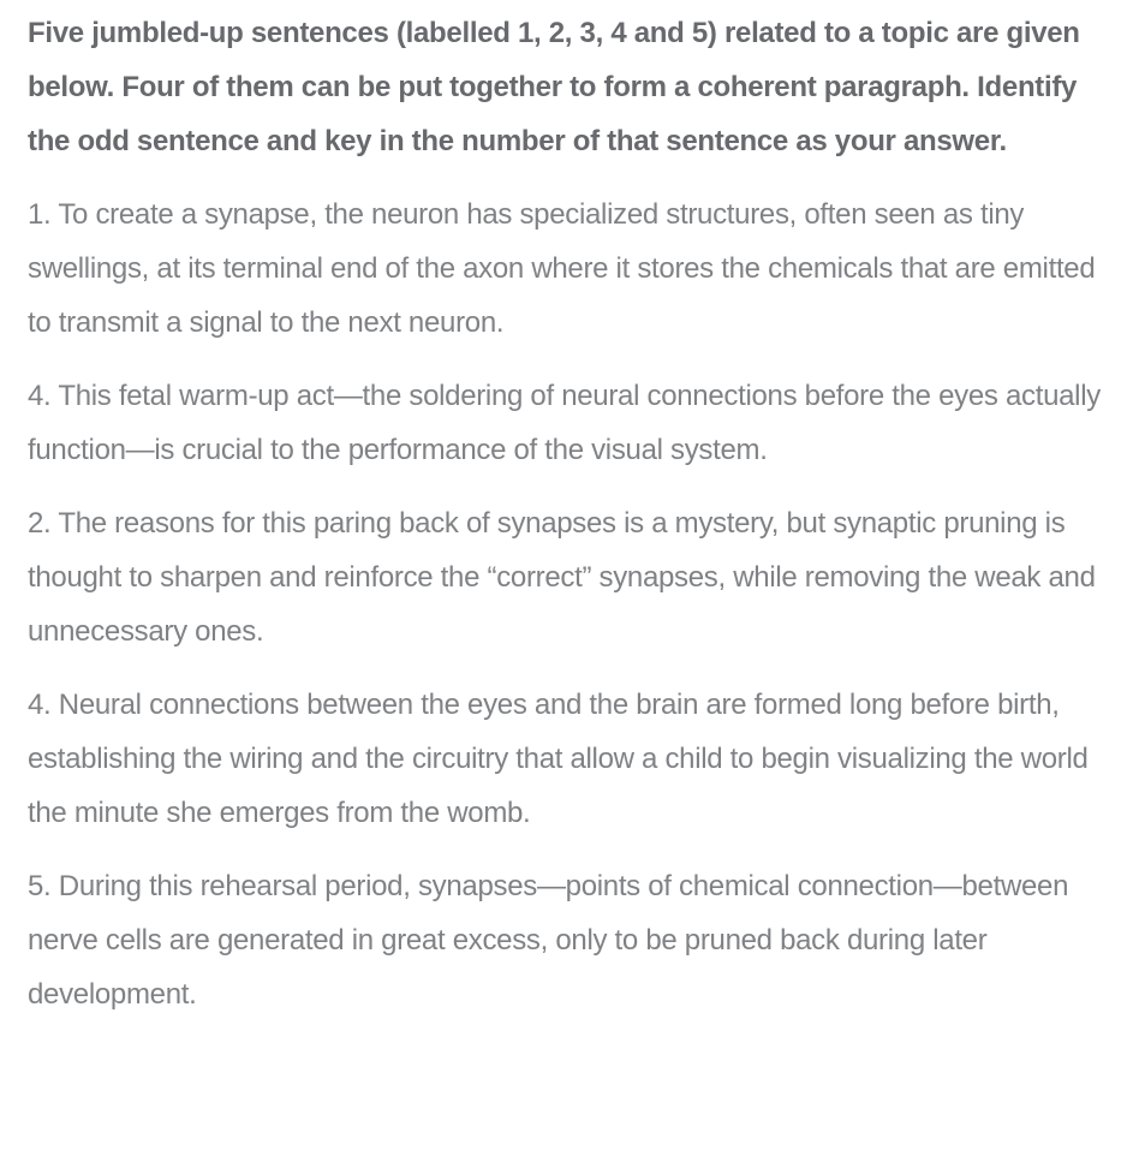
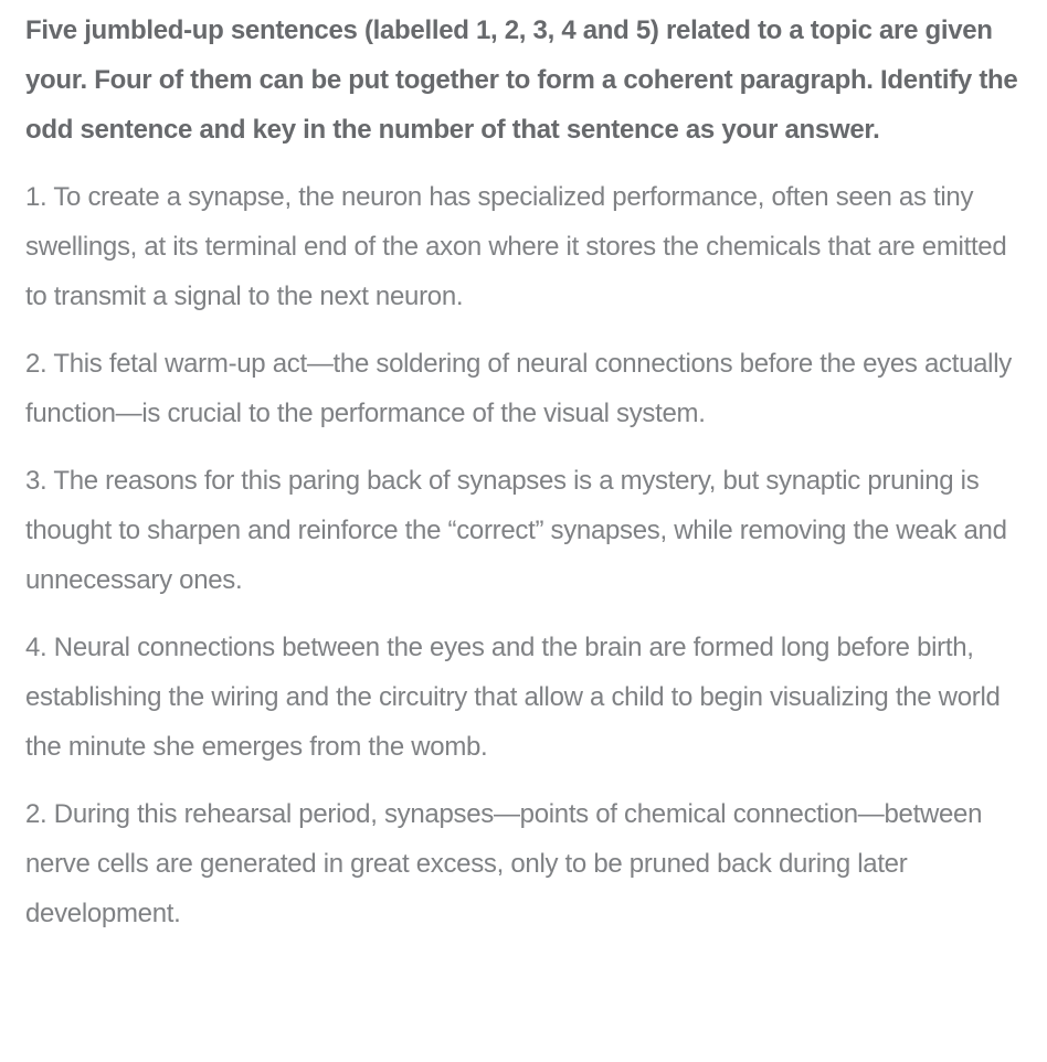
- Five jumbled-up sentences (labelled 1, 2, 3, 4 and 5) related to a topic are given below. Four of them can be put together to form a coherent paragraph. Identify the odd sentence and key in the number of that sentence as your answer.
+ Five jumbled-up sentences (labelled 1, 2, 3, 4 and 5) related to a topic are given your. Four of them can be put together to form a coherent paragraph. Identify the odd sentence and key in the number of that sentence as your answer.
- 1. To create a synapse, the neuron has specialized structures, often seen as tiny swellings, at its terminal end of the axon where it stores the chemicals that are emitted to transmit a signal to the next neuron.
+ 1. To create a synapse, the neuron has specialized performance, often seen as tiny swellings, at its terminal end of the axon where it stores the chemicals that are emitted to transmit a signal to the next neuron.
- 4. This fetal warm-up act—the soldering of neural connections before the eyes actually function—is crucial to the performance of the visual system.
+ 2. This fetal warm-up act—the soldering of neural connections before the eyes actually function—is crucial to the performance of the visual system.
- 2. The reasons for this paring back of synapses is a mystery, but synaptic pruning is thought to sharpen and reinforce the “correct” synapses, while removing the weak and unnecessary ones.
+ 3. The reasons for this paring back of synapses is a mystery, but synaptic pruning is thought to sharpen and reinforce the “correct” synapses, while removing the weak and unnecessary ones.
  4. Neural connections between the eyes and the brain are formed long before birth, establishing the wiring and the circuitry that allow a child to begin visualizing the world the minute she emerges from the womb.
- 5. During this rehearsal period, synapses—points of chemical connection—between nerve cells are generated in great excess, only to be pruned back during later development.
+ 2. During this rehearsal period, synapses—points of chemical connection—between nerve cells are generated in great excess, only to be pruned back during later development.
